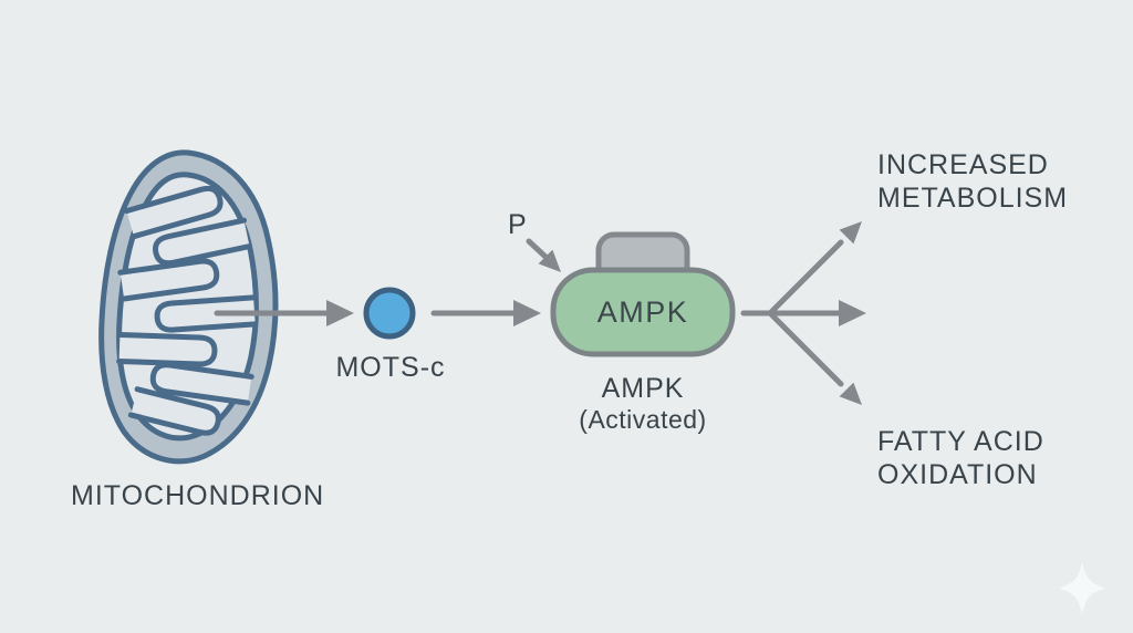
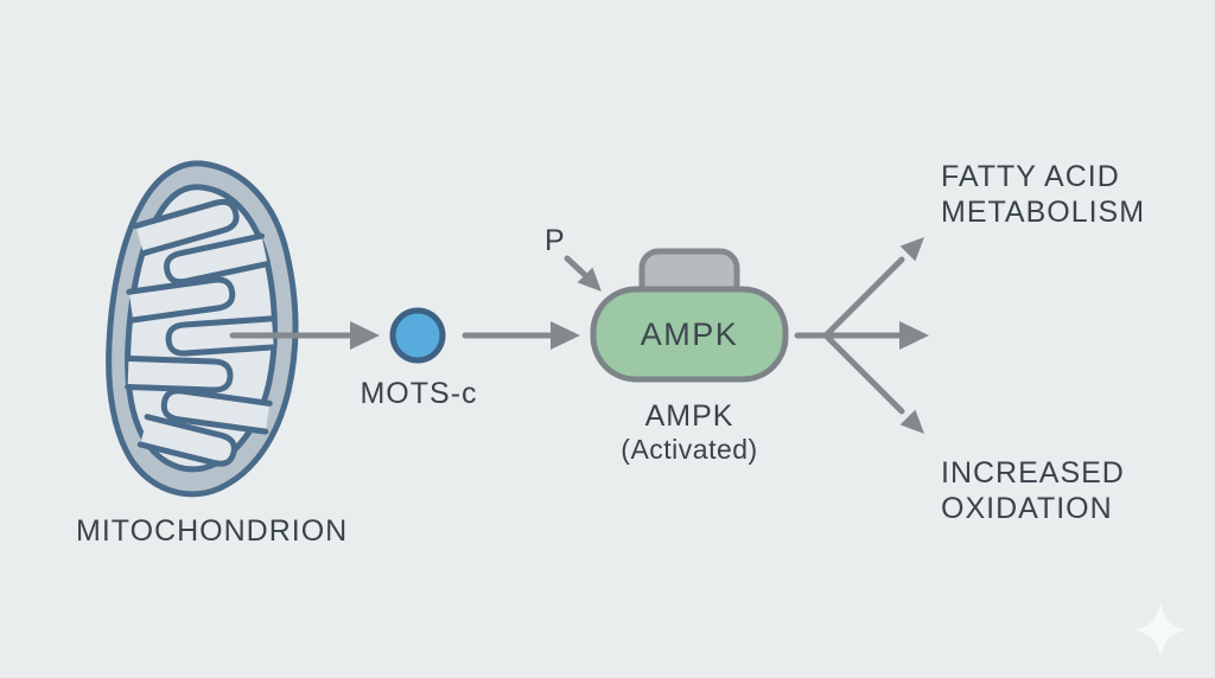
  MITOCHONDRION
  MOTS-c
  P
  AMPK
  AMPK
  (Activated)
- INCREASED
+ FATTY ACID
  METABOLISM
- FATTY ACID
+ INCREASED
  OXIDATION
